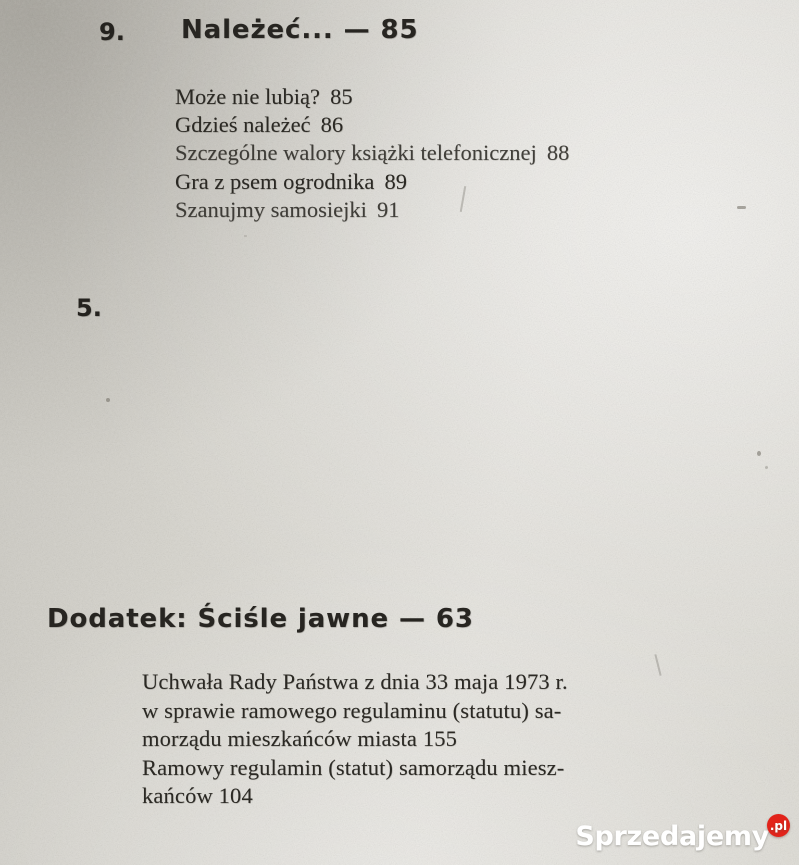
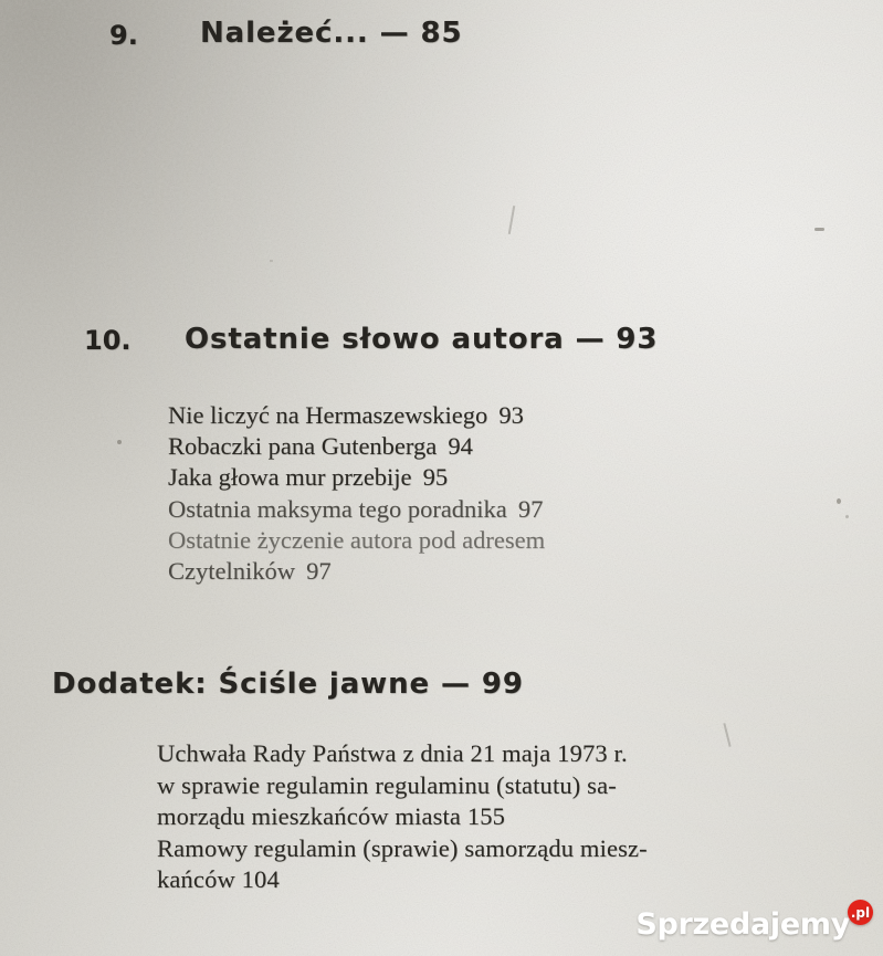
  9.
  Należeć... — 85
- Może nie lubią? 85
- Gdzieś należeć 86
- Szczególne walory książki telefonicznej 88
- Gra z psem ogrodnika 89
- Szanujmy samosiejki 91
- 5.
+ 10.
+ Ostatnie słowo autora — 93
+ Nie liczyć na Hermaszewskiego 93
+ Robaczki pana Gutenberga 94
+ Jaka głowa mur przebije 95
+ Ostatnia maksyma tego poradnika 97
+ Ostatnie życzenie autora pod adresem
+ Czytelników 97
- Dodatek: Ściśle jawne — 63
+ Dodatek: Ściśle jawne — 99
- Uchwała Rady Państwa z dnia 33 maja 1973 r.
+ Uchwała Rady Państwa z dnia 21 maja 1973 r.
- w sprawie ramowego regulaminu (statutu) sa-
+ w sprawie regulamin regulaminu (statutu) sa-
  morządu mieszkańców miasta 155
- Ramowy regulamin (statut) samorządu miesz-
+ Ramowy regulamin (sprawie) samorządu miesz-
  kańców 104
  Sprzedajemy
  .pl
